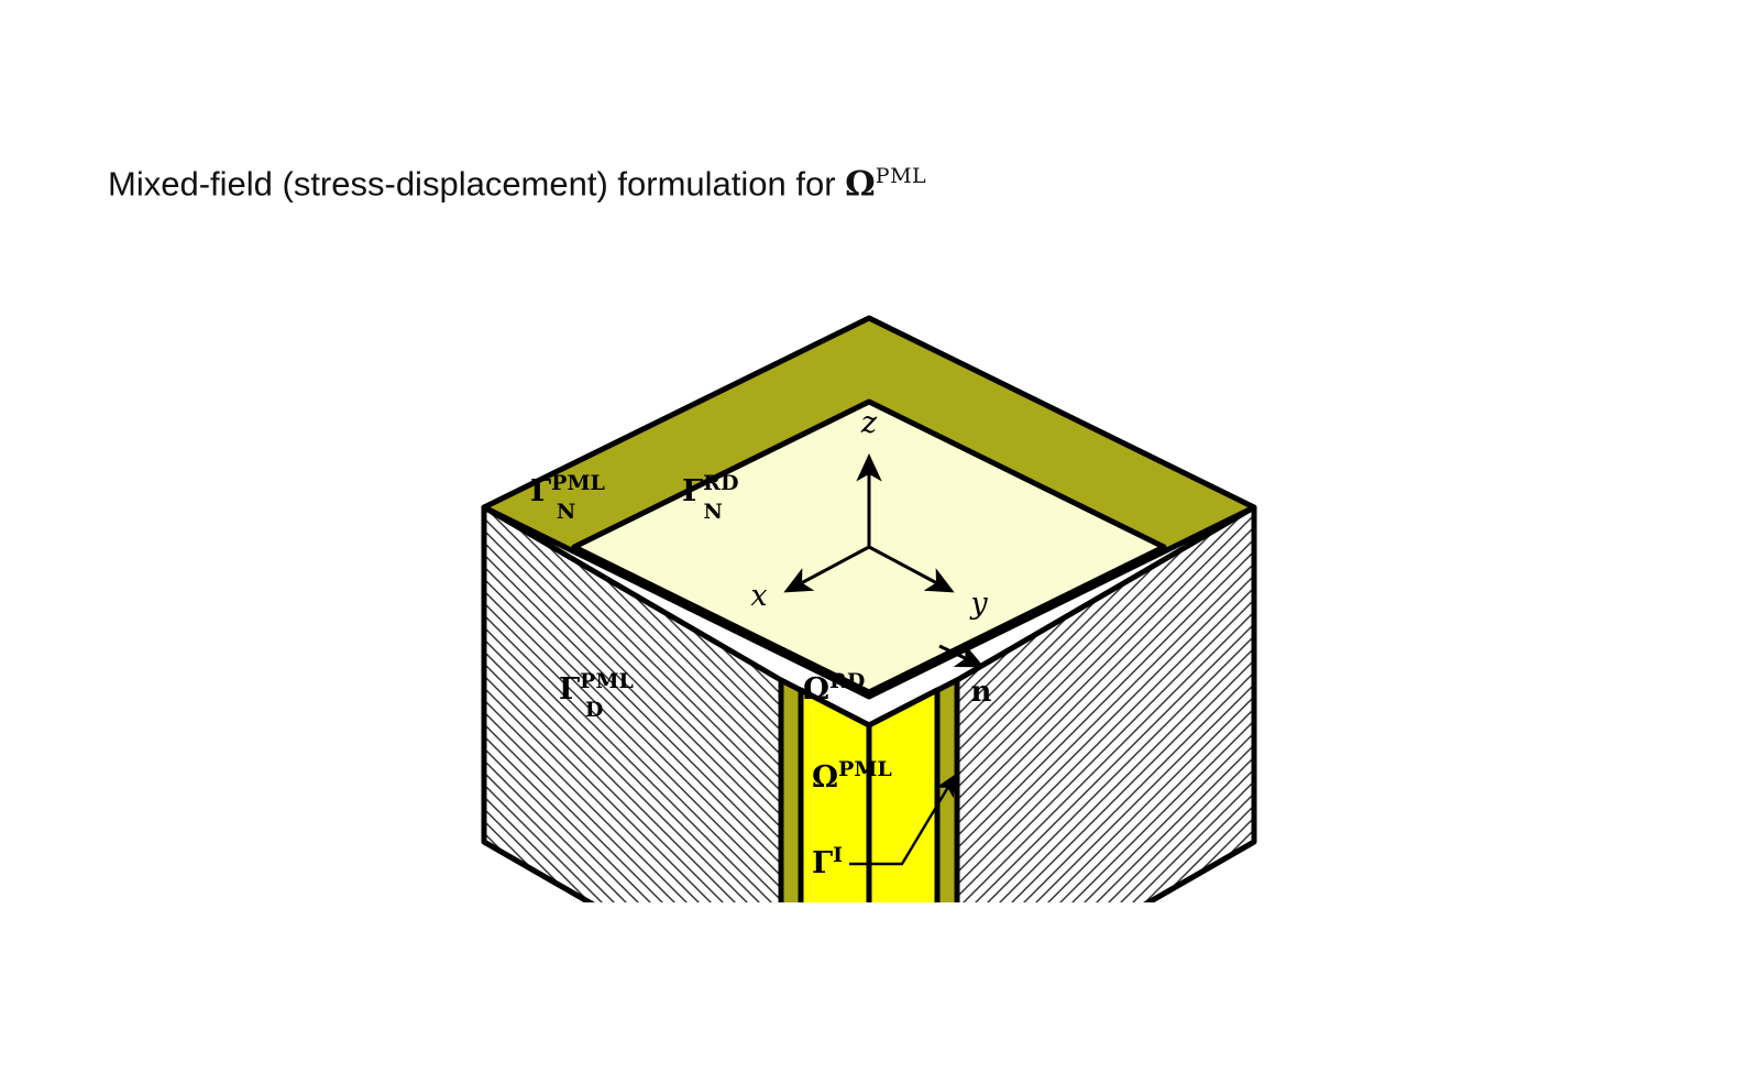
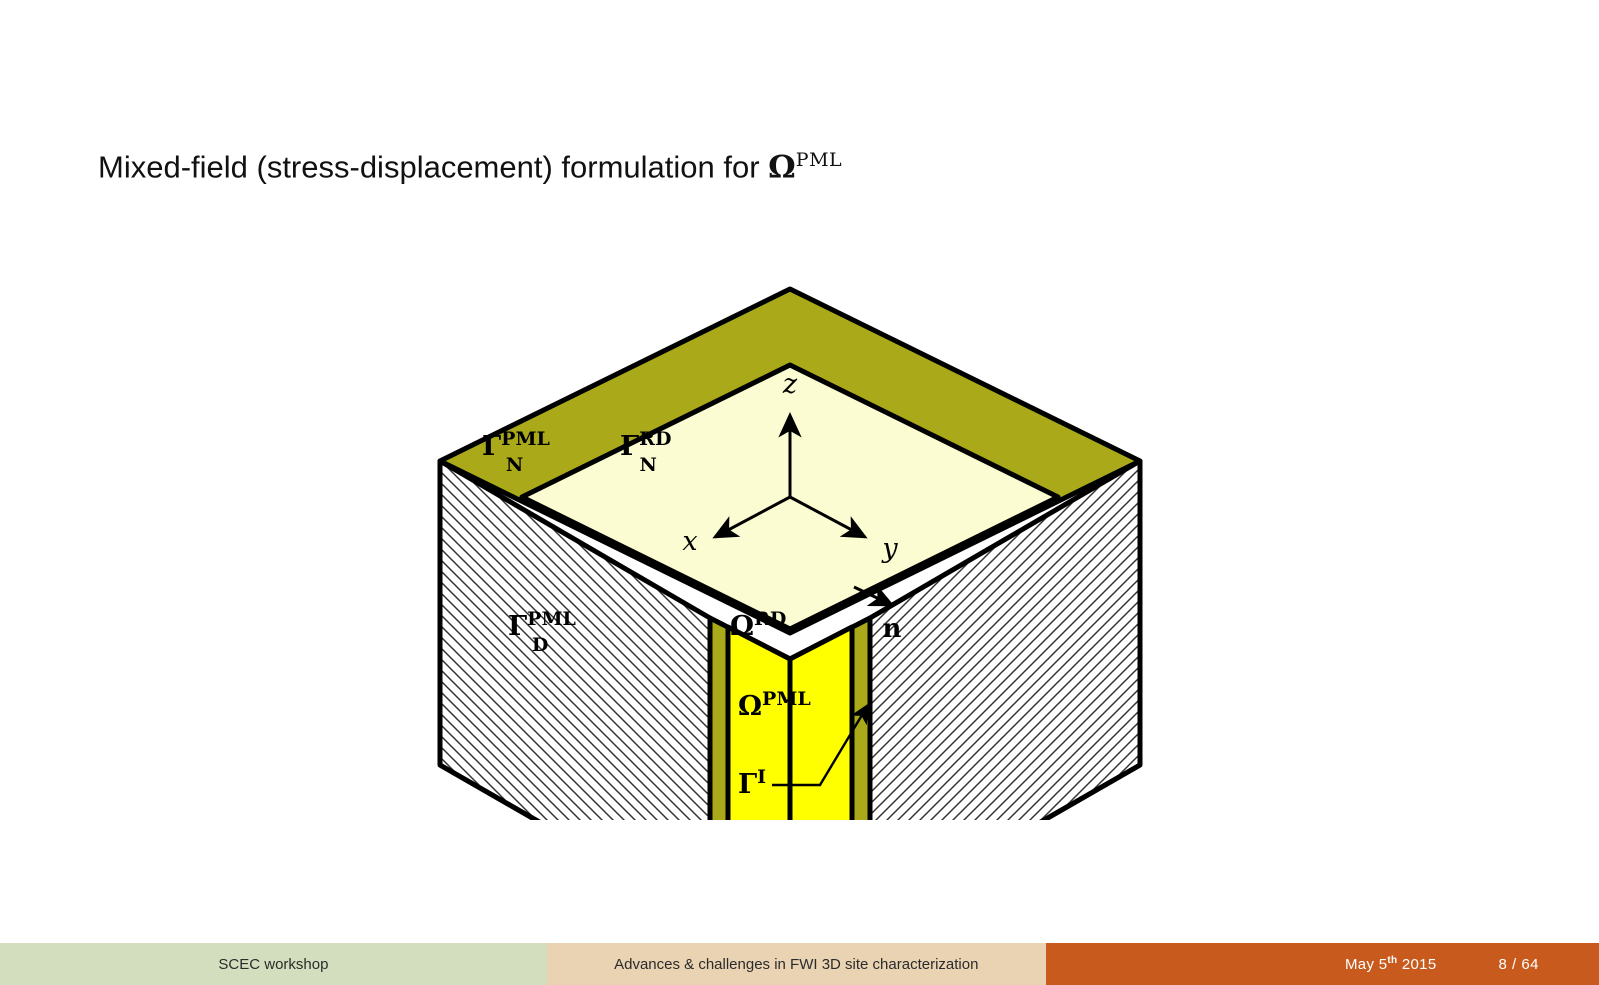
  Mixed-field (stress-displacement) formulation for ΩPML
  z
  x
  y
  n
  ΓPML N
  ΓRD N
  ΓPML D
  ΩRD
  ΩPML
  ΓI
+ SCEC workshop
+ Advances & challenges in FWI 3D site characterization
+ May 5th 2015
+ 8 / 64
